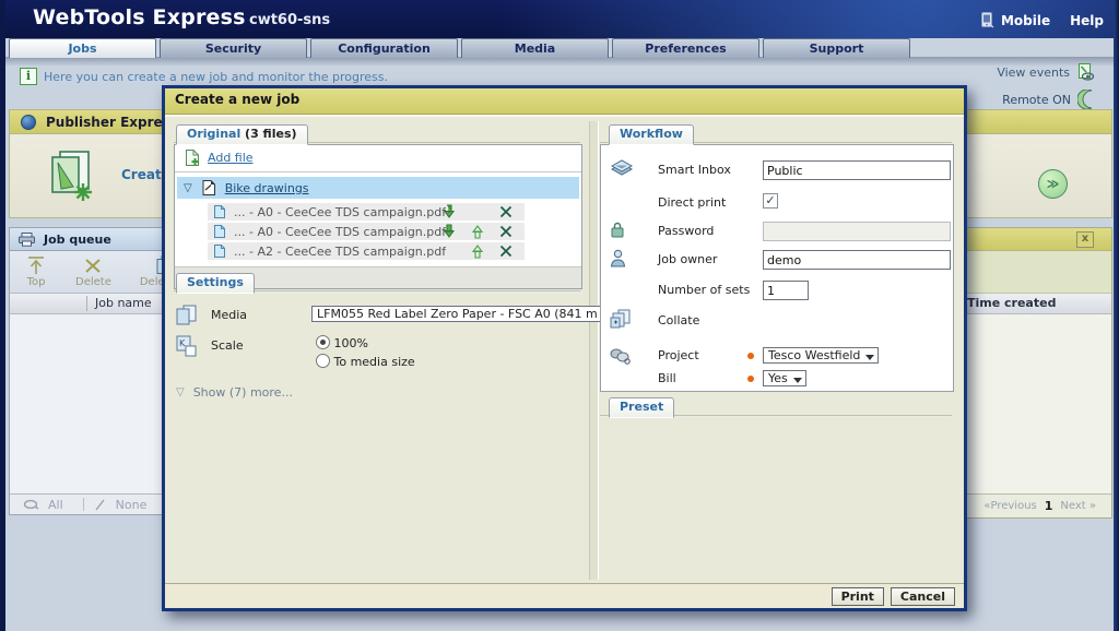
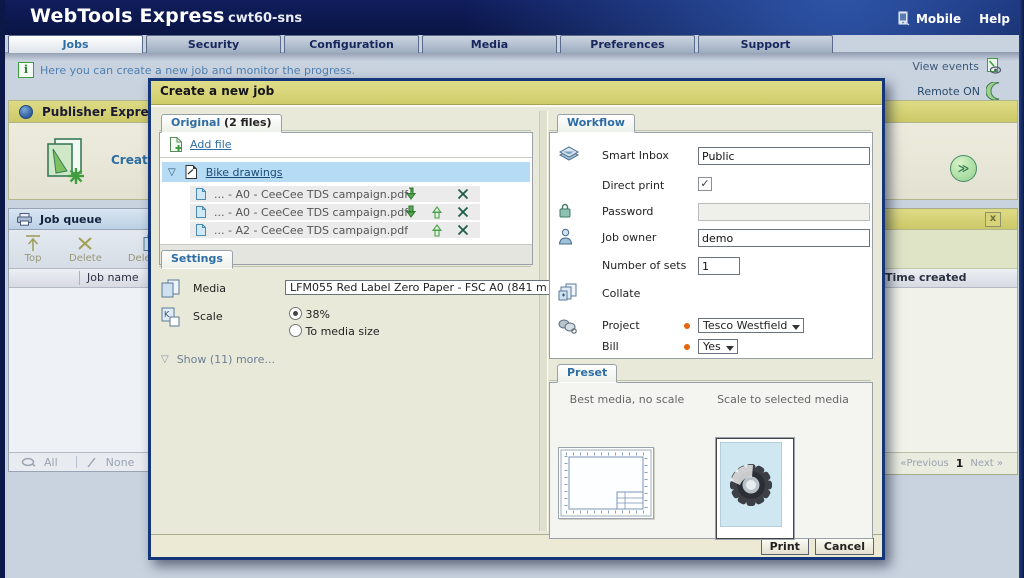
  WebTools Express
  cwt60-sns
  Mobile
  Help
  Jobs
  Security
  Configuration
  Media
  Preferences
  Support
  i
  Here you can create a new job and monitor the progress.
  View events
  Remote ON
  Publisher Expre
  ≫
  Job queue
  Top
  Delete
  Job name
  All
  None
  x
  Time created
  «Previous
  1
  Next »
  Create a new job
- Original (3 files)
+ Original (2 files)
  Add file
  ▽
  Bike drawings
  ... - A0 - CeeCee TDS campaign.pdf
  ... - A0 - CeeCee TDS campaign.pdf
  ... - A2 - CeeCee TDS campaign.pdf
  Settings
  Media
  LFM055 Red Label Zero Paper - FSC A0 (841 m
  K
  Scale
- 100%
+ 38%
  To media size
  ▽
- Show (7) more...
+ Show (11) more...
  Workflow
  Smart Inbox
  Public
  Direct print
  ✓
  Password
  Job owner
  demo
  Number of sets
  1
  Collate
  Project
  Tesco Westfield
  Bill
  Yes
  Preset
+ Best media, no scale
+ Scale to selected media
  Print
  Cancel
